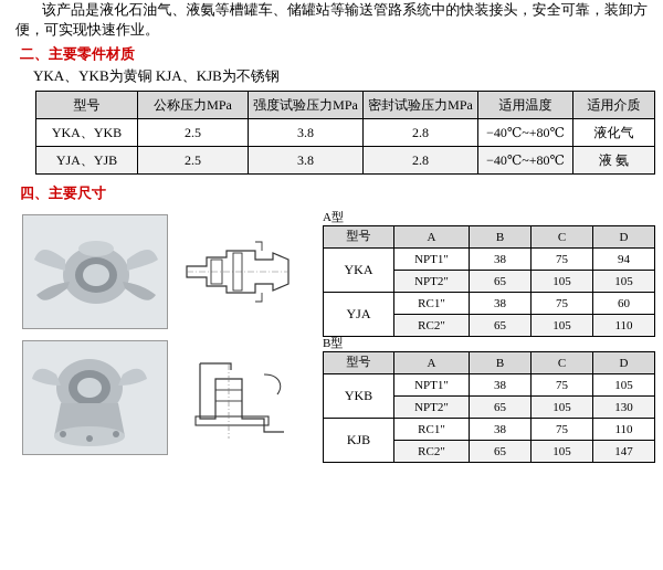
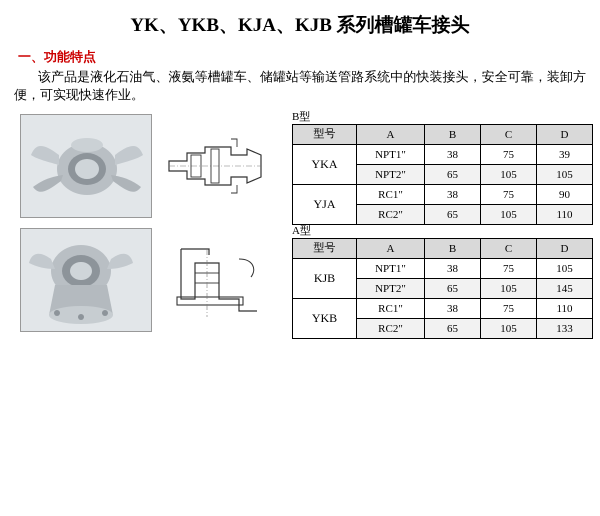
+ YK、YKB、KJA、KJB 系列槽罐车接头
+ 一、功能特点
  该产品是液化石油气、液氨等槽罐车、储罐站等输送管路系统中的快装接头，安全可靠，装卸方便，可实现快速作业。
- 二、主要零件材质
- YKA、YKB为黄铜 KJA、KJB为不锈钢
- 型号	公称压力MPa	强度试验压力MPa	密封试验压力MPa	适用温度	适用介质
- YKA、YKB	2.5	3.8	2.8	−40℃~+80℃	液化气
- YJA、YJB	2.5	3.8	2.8	−40℃~+80℃	液 氨
- 四、主要尺寸
- A型
+ B型
  型号	A	B	C	D
- YKA	NPT1"	38	75	94
+ YKA	NPT1"	38	75	39
  NPT2"	65	105	105
- YJA	RC1"	38	75	60
+ YJA	RC1"	38	75	90
  RC2"	65	105	110
- B型
+ A型
  型号	A	B	C	D
- YKB	NPT1"	38	75	105
+ KJB	NPT1"	38	75	105
- NPT2"	65	105	130
+ NPT2"	65	105	145
- KJB	RC1"	38	75	110
+ YKB	RC1"	38	75	110
- RC2"	65	105	147
+ RC2"	65	105	133
